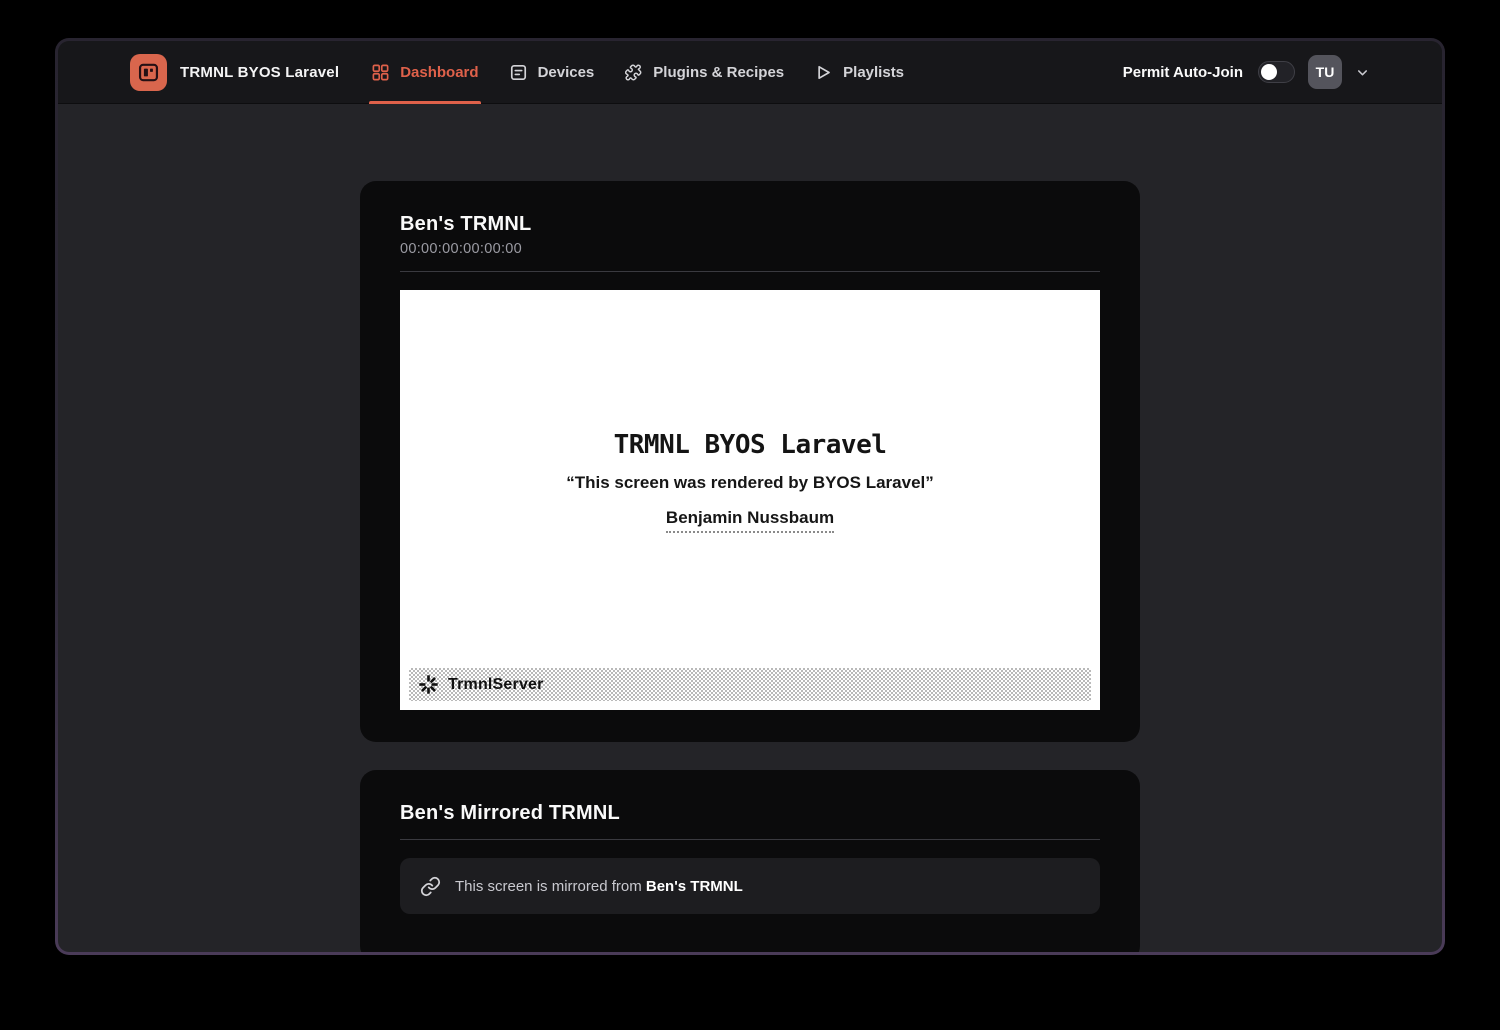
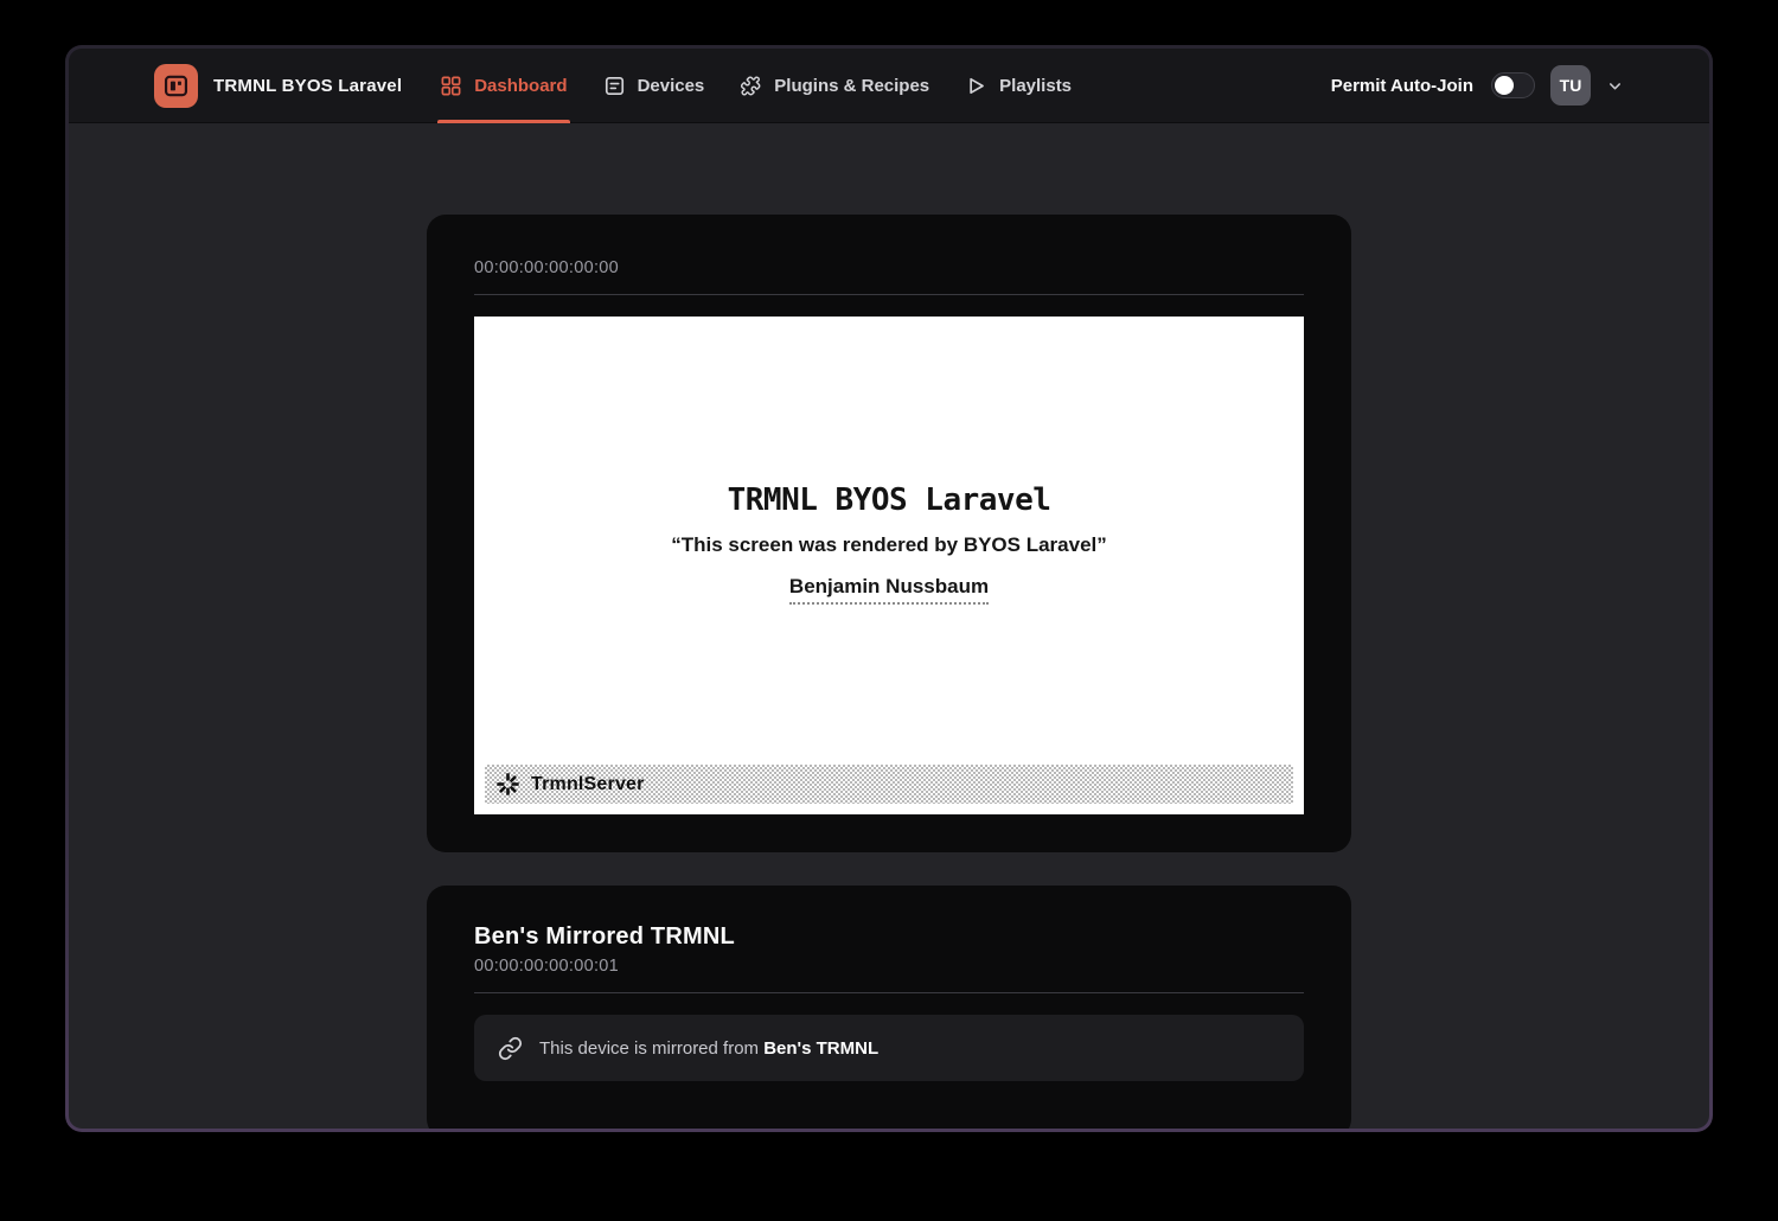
  TRMNL BYOS Laravel
  Dashboard
  Devices
  Plugins & Recipes
  Playlists
  Permit Auto-Join
  TU
- Ben's TRMNL
  00:00:00:00:00:00
  TRMNL BYOS Laravel
  “This screen was rendered by BYOS Laravel”
  Benjamin Nussbaum
  TrmnlServer
  Ben's Mirrored TRMNL
+ 00:00:00:00:00:01
- This screen is mirrored from Ben's TRMNL
+ This device is mirrored from Ben's TRMNL
